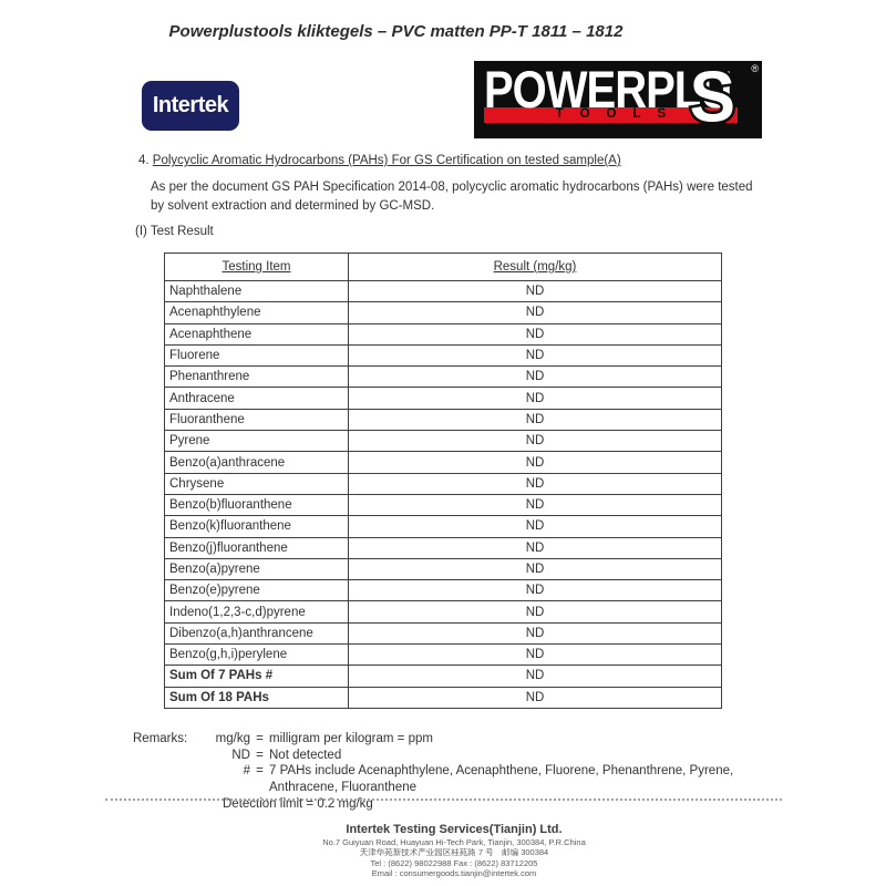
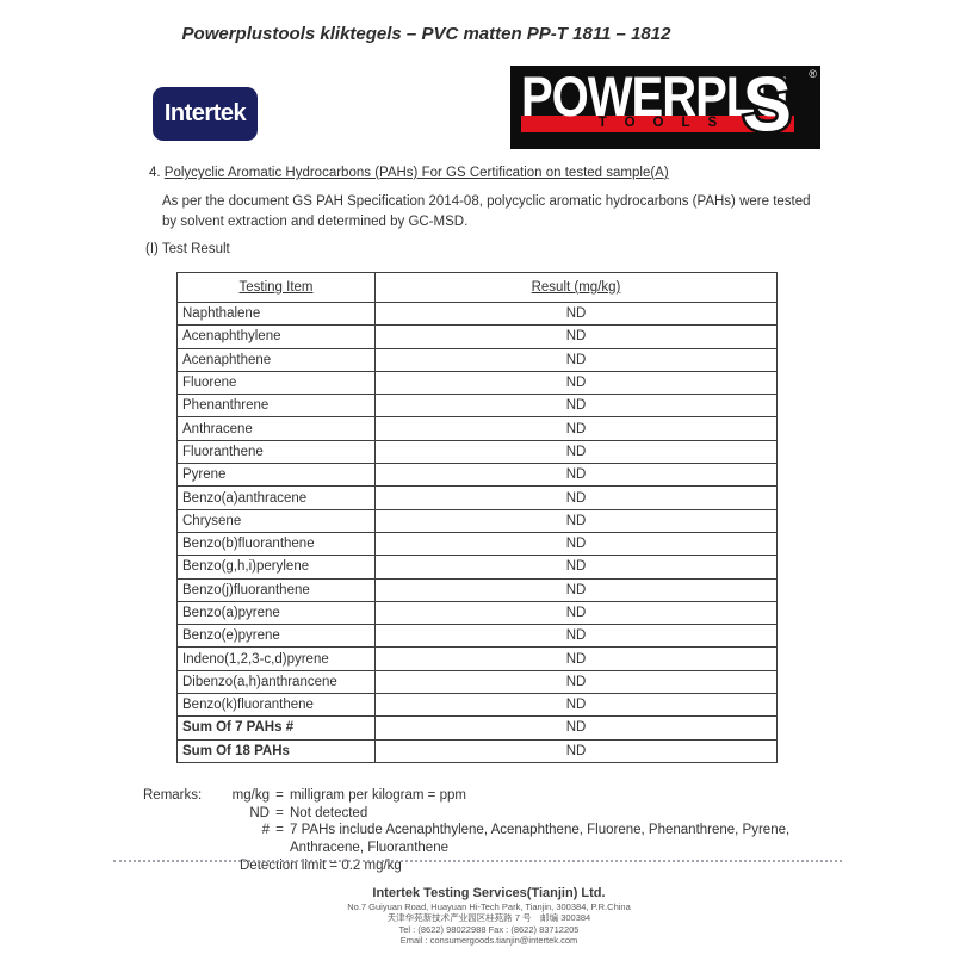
  Powerplustools kliktegels – PVC matten PP-T 1811 – 1812
  Intertek
  POWERPLU
  S
  TOOLS
  ®
  4. Polycyclic Aromatic Hydrocarbons (PAHs) For GS Certification on tested sample(A)
  As per the document GS PAH Specification 2014-08, polycyclic aromatic hydrocarbons (PAHs) were tested by solvent extraction and determined by GC-MSD.
  (I) Test Result
  Testing Item	Result (mg/kg)
  Naphthalene	ND
  Acenaphthylene	ND
  Acenaphthene	ND
  Fluorene	ND
  Phenanthrene	ND
  Anthracene	ND
  Fluoranthene	ND
  Pyrene	ND
  Benzo(a)anthracene	ND
  Chrysene	ND
  Benzo(b)fluoranthene	ND
- Benzo(k)fluoranthene	ND
+ Benzo(g,h,i)perylene	ND
  Benzo(j)fluoranthene	ND
  Benzo(a)pyrene	ND
  Benzo(e)pyrene	ND
  Indeno(1,2,3-c,d)pyrene	ND
  Dibenzo(a,h)anthrancene	ND
- Benzo(g,h,i)perylene	ND
+ Benzo(k)fluoranthene	ND
  Sum Of 7 PAHs #	ND
  Sum Of 18 PAHs	ND
  Remarks:
  mg/kg
  =
  milligram per kilogram = ppm
  ND
  =
  Not detected
  #
  =
  7 PAHs include Acenaphthylene, Acenaphthene, Fluorene, Phenanthrene, Pyrene, Anthracene, Fluoranthene
  Detection limit = 0.2 mg/kg
  Intertek Testing Services(Tianjin) Ltd.
  No.7 Guiyuan Road, Huayuan Hi-Tech Park, Tianjin, 300384, P.R.China
  天津华苑新技术产业园区桂苑路 7 号 邮编 300384
  Tel : (8622) 98022988 Fax : (8622) 83712205
  Email : consumergoods.tianjin@intertek.com
